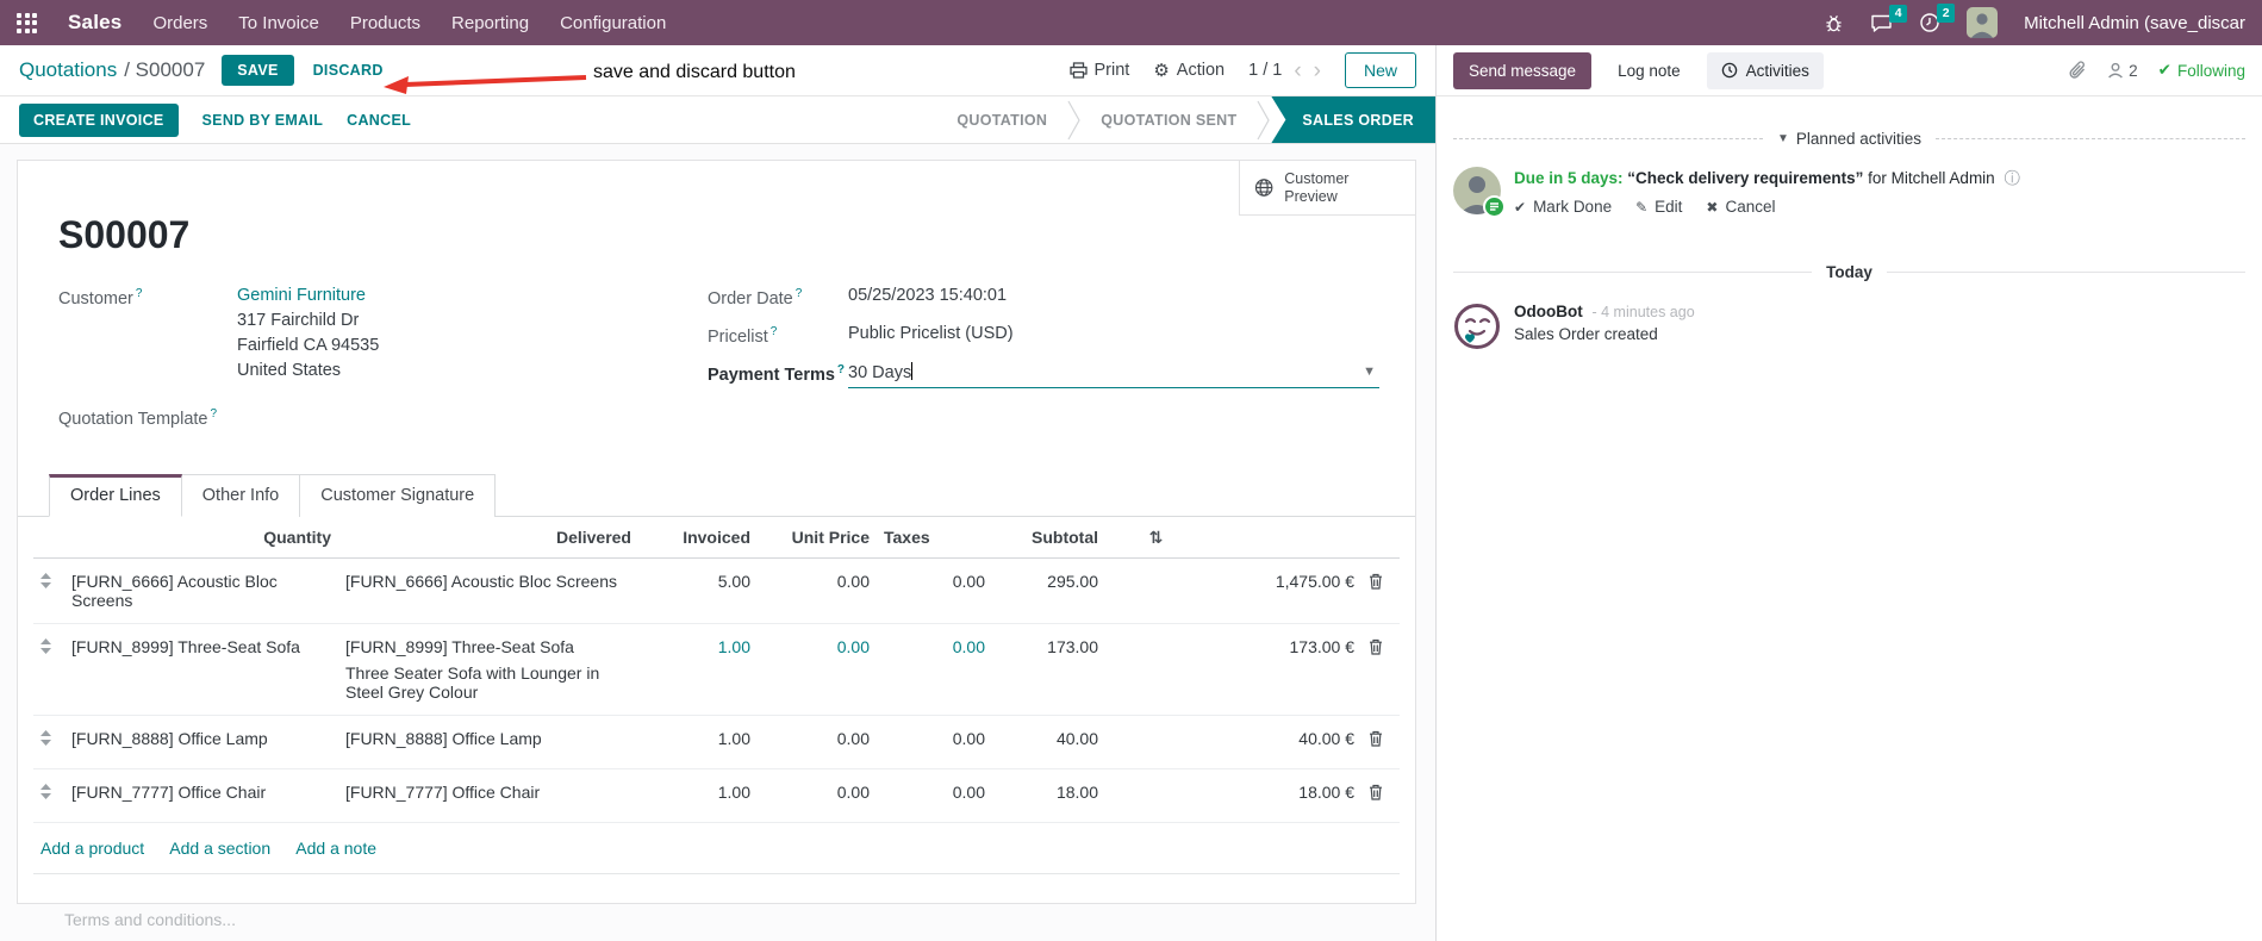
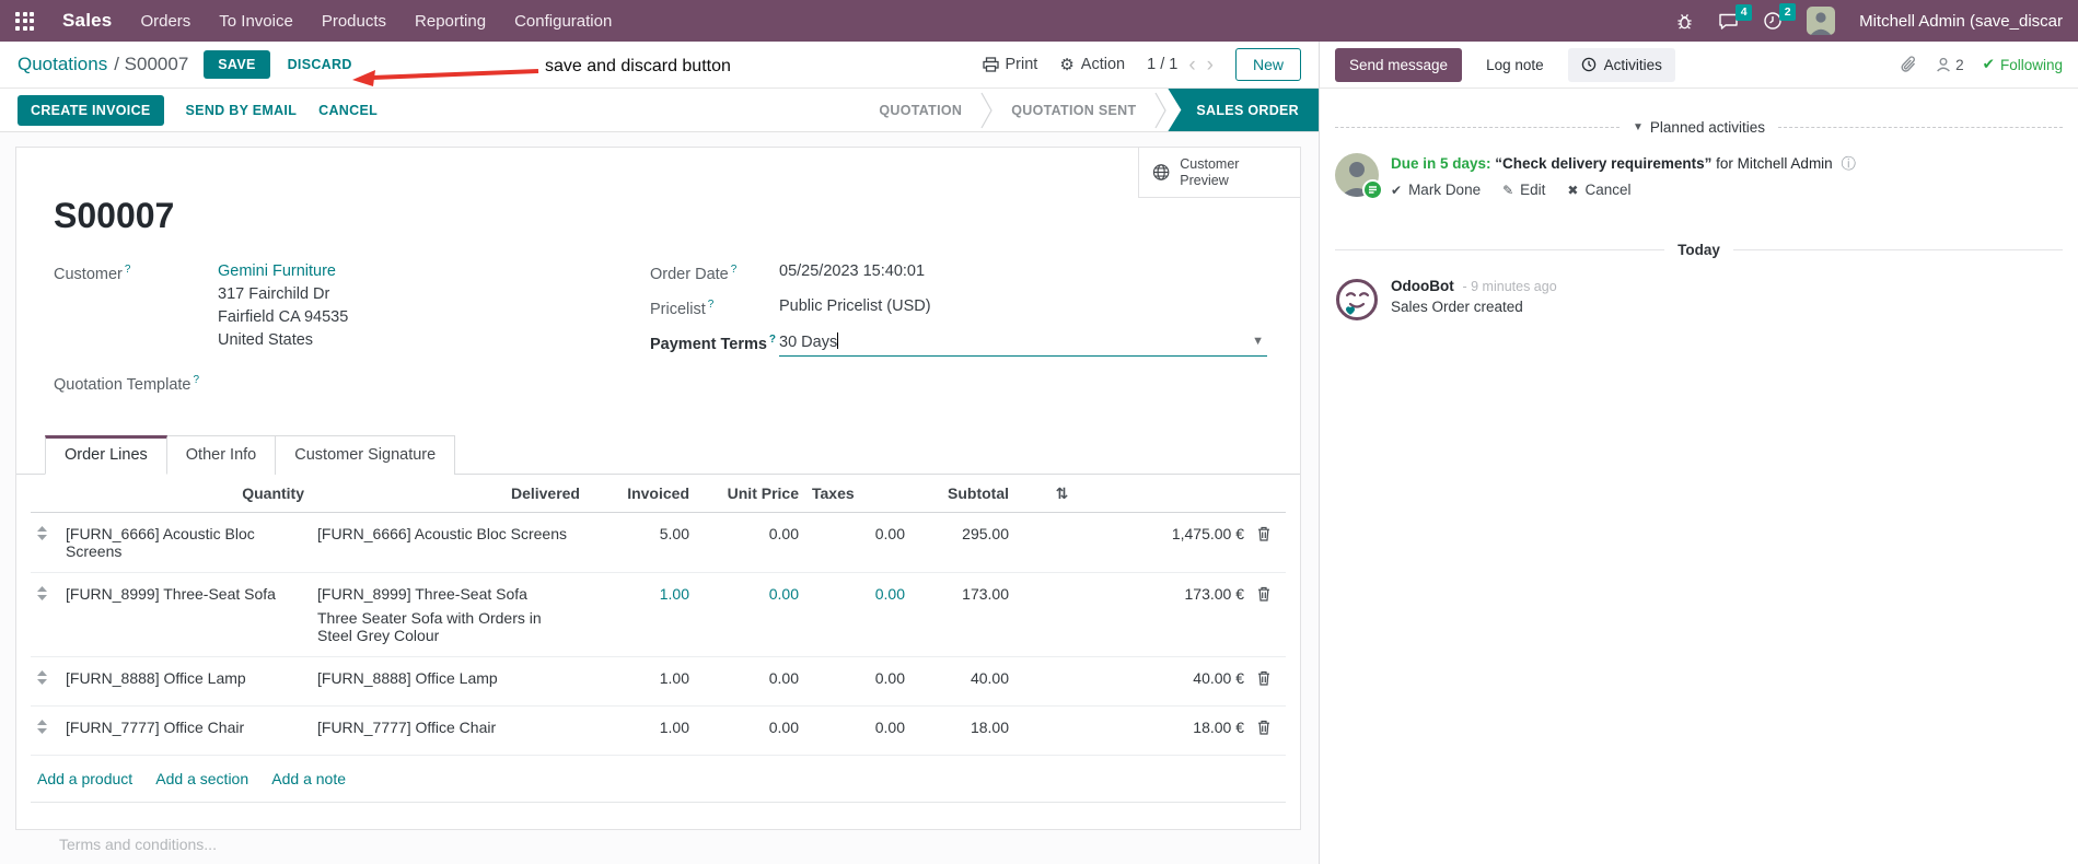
  Sales
  Orders
  To Invoice
  Products
  Reporting
  Configuration
  4
  2
  Mitchell Admin (save_discar
  Quotations
  / S00007
  SAVE
  DISCARD
  save and discard button
  Print
  ⚙
  Action
  1 / 1
  ‹
  ›
  New
  CREATE INVOICE
  SEND BY EMAIL
  CANCEL
  QUOTATION
  QUOTATION SENT
  SALES ORDER
  Customer Preview
  S00007
  Customer ?
  Gemini Furniture
  317 Fairchild Dr
  Fairfield CA 94535
  United States
  Quotation Template ?
  Order Date ?
  05/25/2023 15:40:01
  Pricelist ?
  Public Pricelist (USD)
  Payment Terms ?
  30 Days
  ▼
  Order Lines
  Other Info
  Customer Signature
  Quantity
  Delivered
  Invoiced
  Unit Price
  Taxes
  Subtotal
  ⇅
  [FURN_6666] Acoustic Bloc Screens
  [FURN_6666] Acoustic Bloc Screens
  5.00
  0.00
  0.00
  295.00
  1,475.00 €
  [FURN_8999] Three-Seat Sofa
  [FURN_8999] Three-Seat Sofa
- Three Seater Sofa with Lounger in Steel Grey Colour
+ Three Seater Sofa with Orders in Steel Grey Colour
  1.00
  0.00
  0.00
  173.00
  173.00 €
  [FURN_8888] Office Lamp
  [FURN_8888] Office Lamp
  1.00
  0.00
  0.00
  40.00
  40.00 €
  [FURN_7777] Office Chair
  [FURN_7777] Office Chair
  1.00
  0.00
  0.00
  18.00
  18.00 €
  Add a product Add a section Add a note
  Terms and conditions...
  Send message
  Log note
  Activities
  2
  ✔
  Following
  ▼
  Planned activities
  Due in 5 days: “Check delivery requirements” for Mitchell Admin ⓘ
  ✔
  Mark Done
  ✎
  Edit
  ✖
  Cancel
  Today
- OdooBot - 4 minutes ago
+ OdooBot - 9 minutes ago
  Sales Order created
